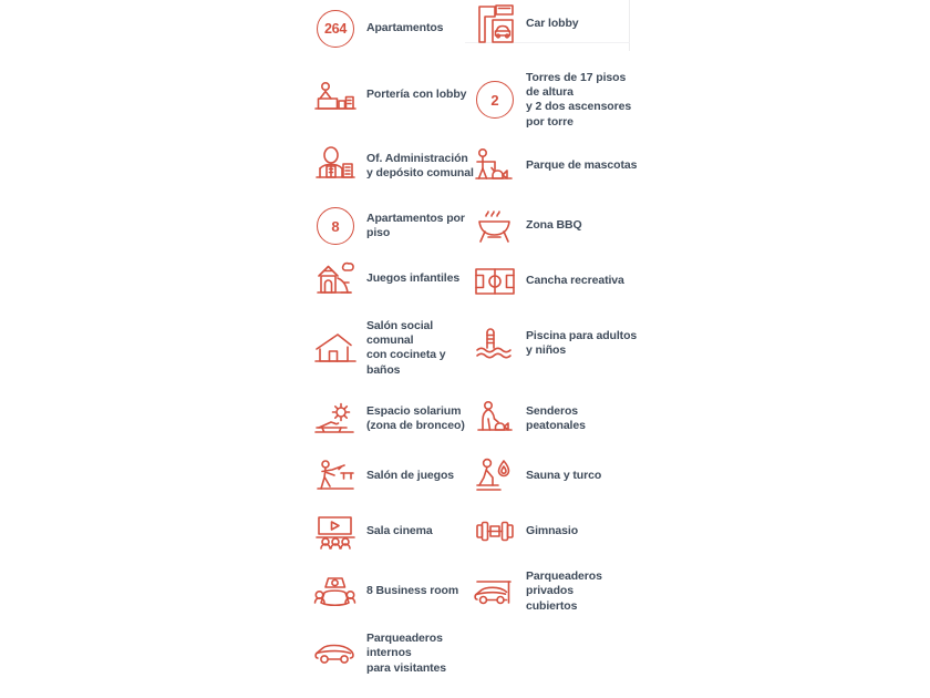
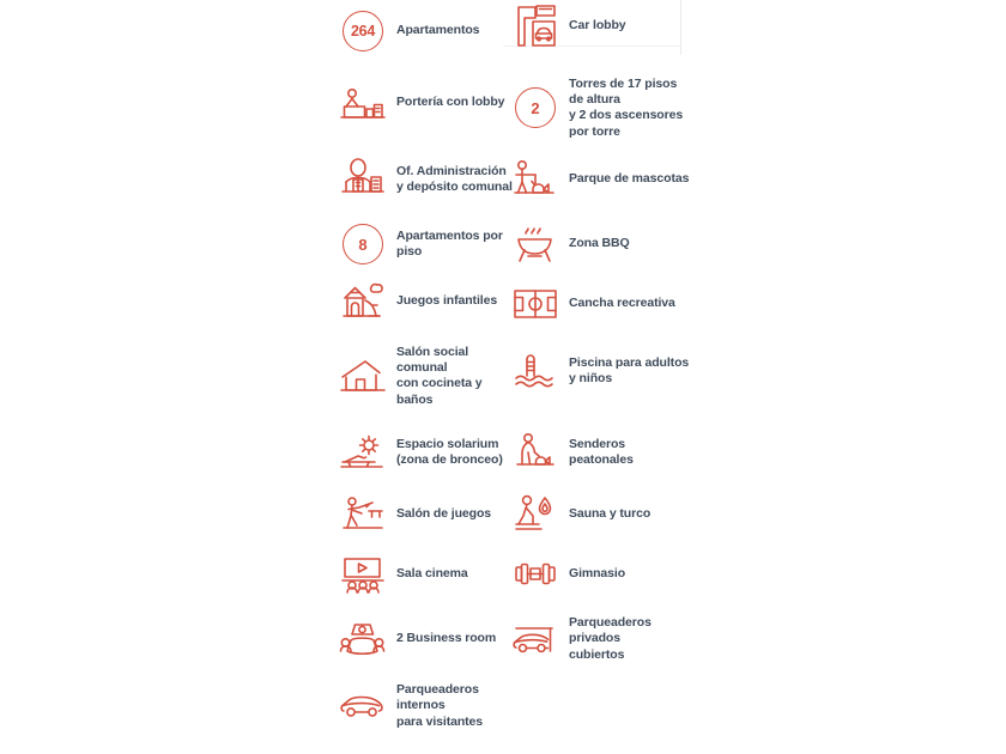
  264
  Apartamentos
  Portería con lobby
  Of. Administración
  y depósito comunal
  8
  Apartamentos por
  piso
  Juegos infantiles
  Salón social
  comunal
  con cocineta y
  baños
  Espacio solarium
  (zona de bronceo)
  Salón de juegos
  Sala cinema
- 8 Business room
+ 2 Business room
  Parqueaderos
  internos
  para visitantes
  Car lobby
  2
  Torres de 17 pisos
  de altura
  y 2 dos ascensores
  por torre
  Parque de mascotas
  Zona BBQ
  Cancha recreativa
  Piscina para adultos
  y niños
  Senderos
  peatonales
  Sauna y turco
  Gimnasio
  Parqueaderos
  privados
  cubiertos
